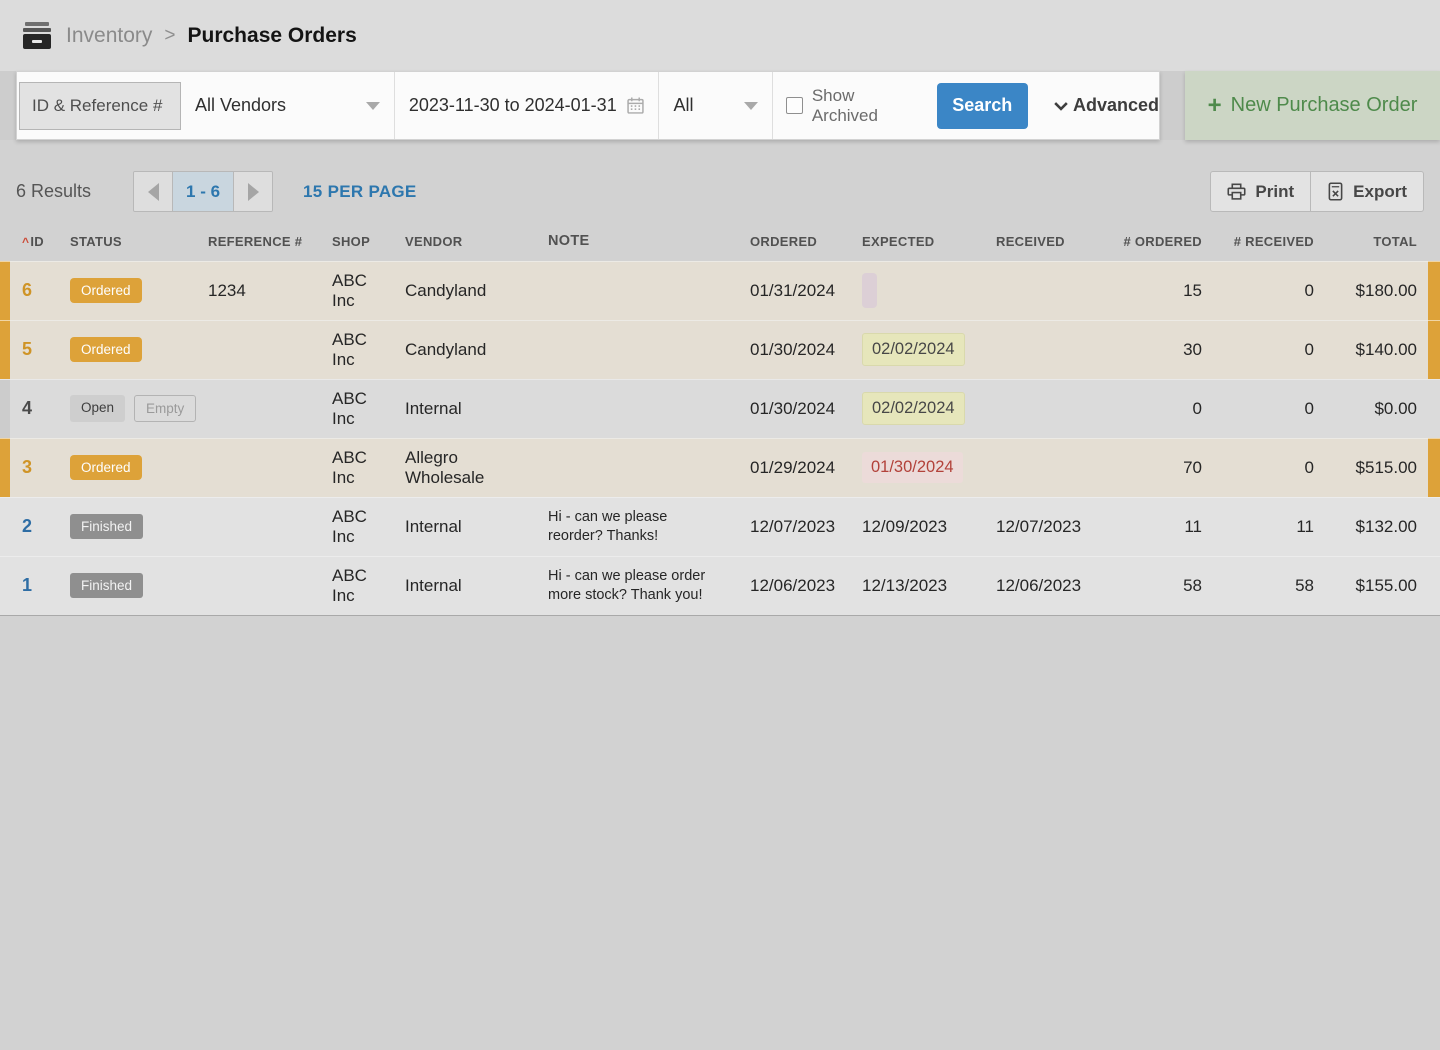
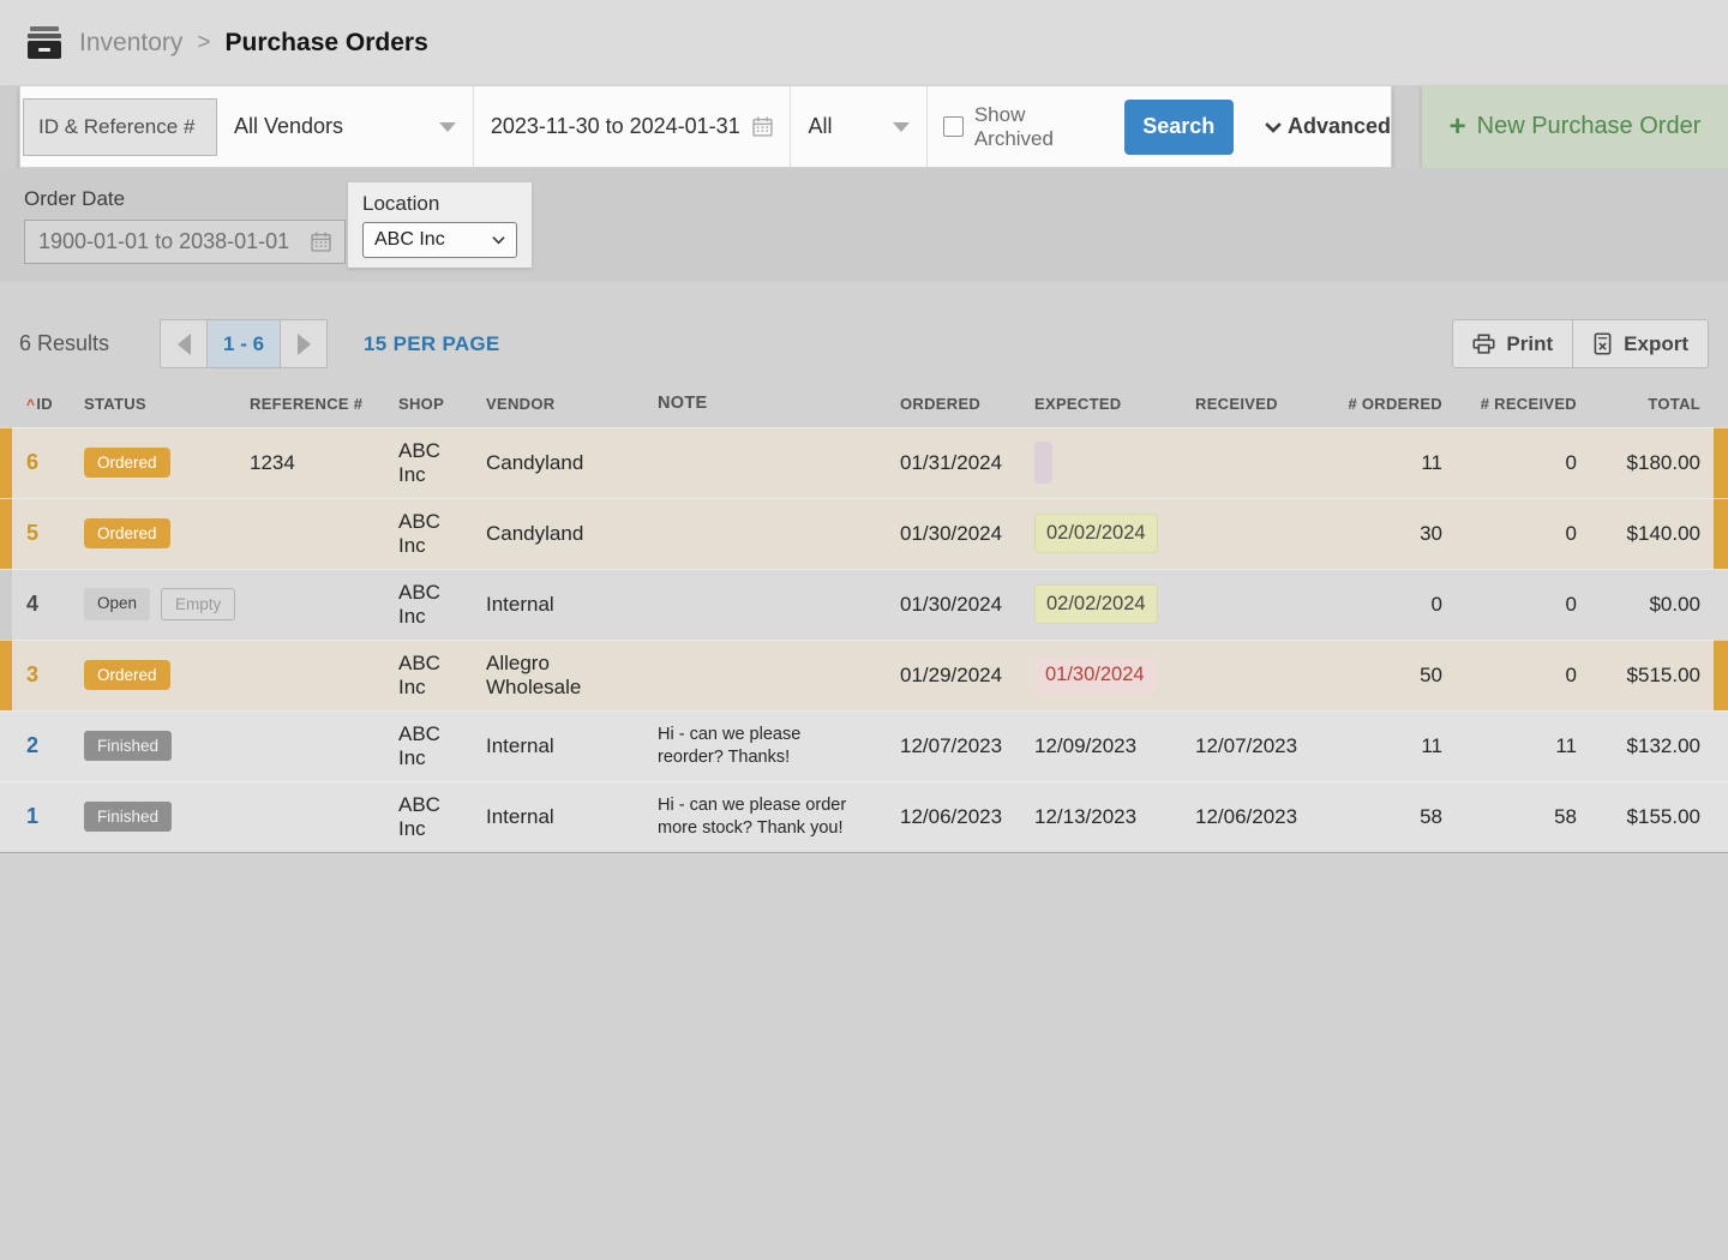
  Inventory
  >
  Purchase Orders
  ID & Reference #
  All Vendors
  2023-11-30 to 2024-01-31
  All
  Show Archived
  Search
  Advanced
  +
  New Purchase Order
+ Order Date
+ 1900-01-01 to 2038-01-01
+ Location
+ ABC Inc
  6 Results
  1 - 6
  15 PER PAGE
  Print
  Export
  	^ID	STATUS	REFERENCE #	SHOP	VENDOR	NOTE	ORDERED	EXPECTED	RECEIVED	# ORDERED	# RECEIVED	TOTAL
- 	6	Ordered	1234	ABC Inc	Candyland		01/31/2024			15	0	$180.00
+ 	6	Ordered	1234	ABC Inc	Candyland		01/31/2024			11	0	$180.00
  	5	Ordered		ABC Inc	Candyland		01/30/2024	02/02/2024		30	0	$140.00
  	4	Open Empty		ABC Inc	Internal		01/30/2024	02/02/2024		0	0	$0.00
- 	3	Ordered		ABC Inc	Allegro Wholesale		01/29/2024	01/30/2024		70	0	$515.00
+ 	3	Ordered		ABC Inc	Allegro Wholesale		01/29/2024	01/30/2024		50	0	$515.00
  	2	Finished		ABC Inc	Internal	Hi - can we please reorder? Thanks!	12/07/2023	12/09/2023	12/07/2023	11	11	$132.00
  	1	Finished		ABC Inc	Internal	Hi - can we please order more stock? Thank you!	12/06/2023	12/13/2023	12/06/2023	58	58	$155.00
